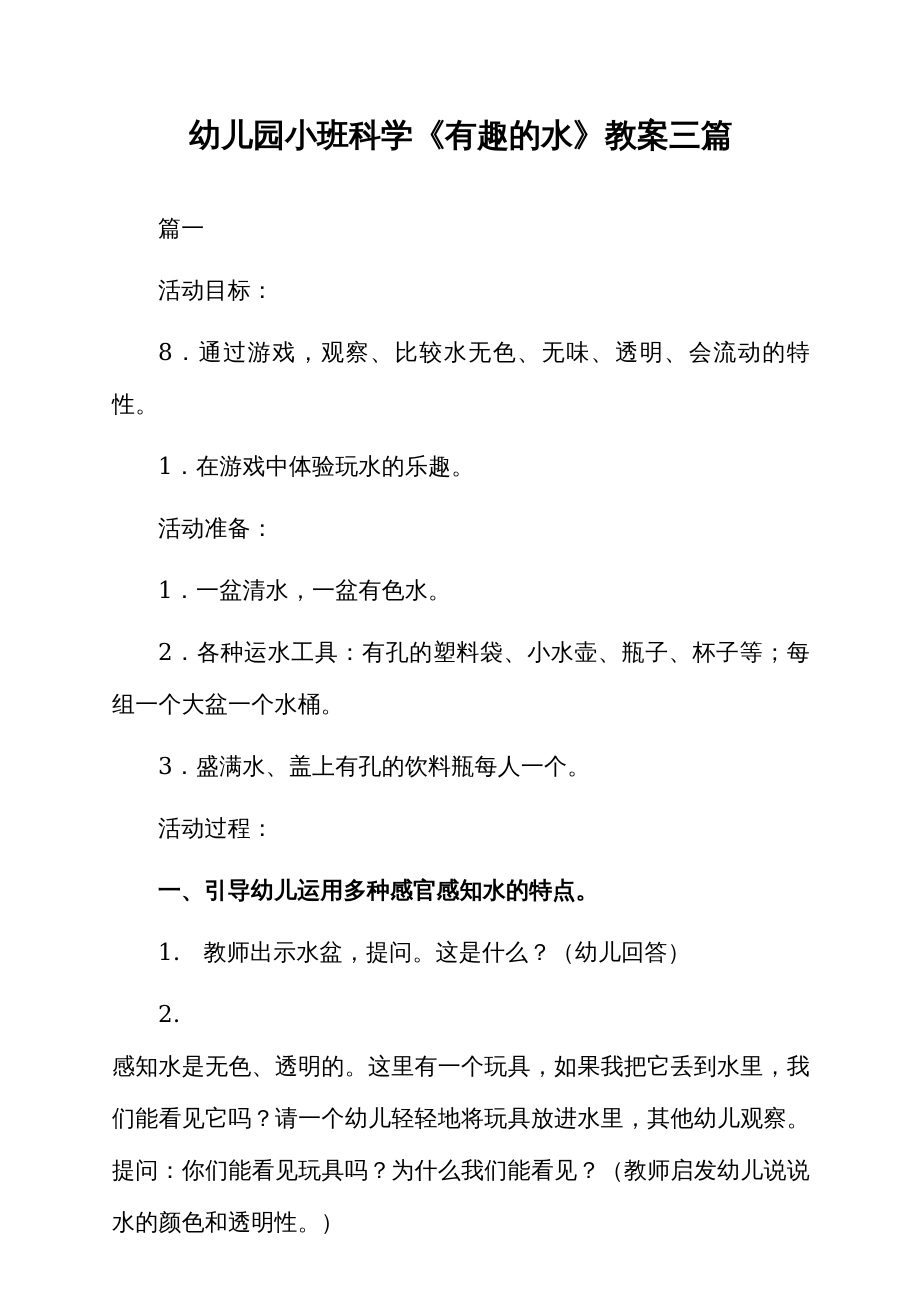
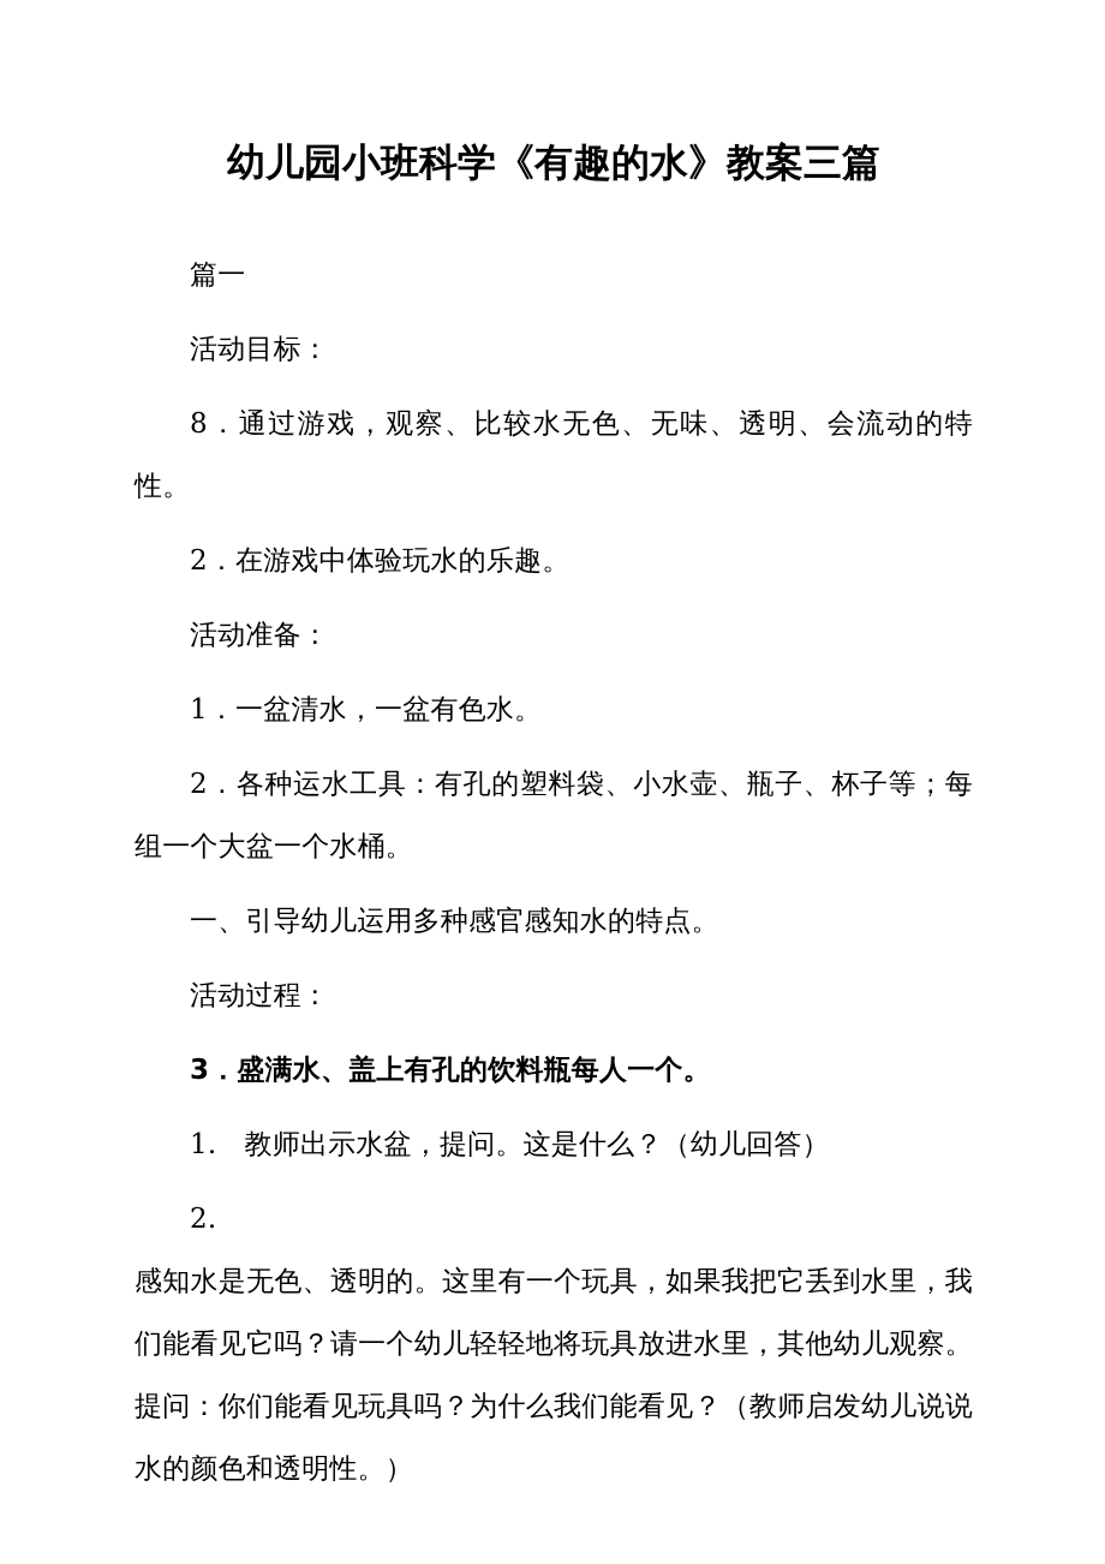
  幼儿园小班科学《有趣的水》教案三篇
  篇一
  活动目标：
  8．通过游戏，观察、比较水无色、无味、透明、会流动的特性。
- 1．在游戏中体验玩水的乐趣。
+ 2．在游戏中体验玩水的乐趣。
  活动准备：
  1．一盆清水，一盆有色水。
  2．各种运水工具：有孔的塑料袋、小水壶、瓶子、杯子等；每组一个大盆一个水桶。
- 3．盛满水、盖上有孔的饮料瓶每人一个。
+ 一、引导幼儿运用多种感官感知水的特点。
  活动过程：
- 一、引导幼儿运用多种感官感知水的特点。
+ 3．盛满水、盖上有孔的饮料瓶每人一个。
  1. 教师出示水盆，提问。这是什么？（幼儿回答）
  2.
  感知水是无色、透明的。这里有一个玩具，如果我把它丢到水里，我们能看见它吗？请一个幼儿轻轻地将玩具放进水里，其他幼儿观察。提问：你们能看见玩具吗？为什么我们能看见？（教师启发幼儿说说水的颜色和透明性。）
